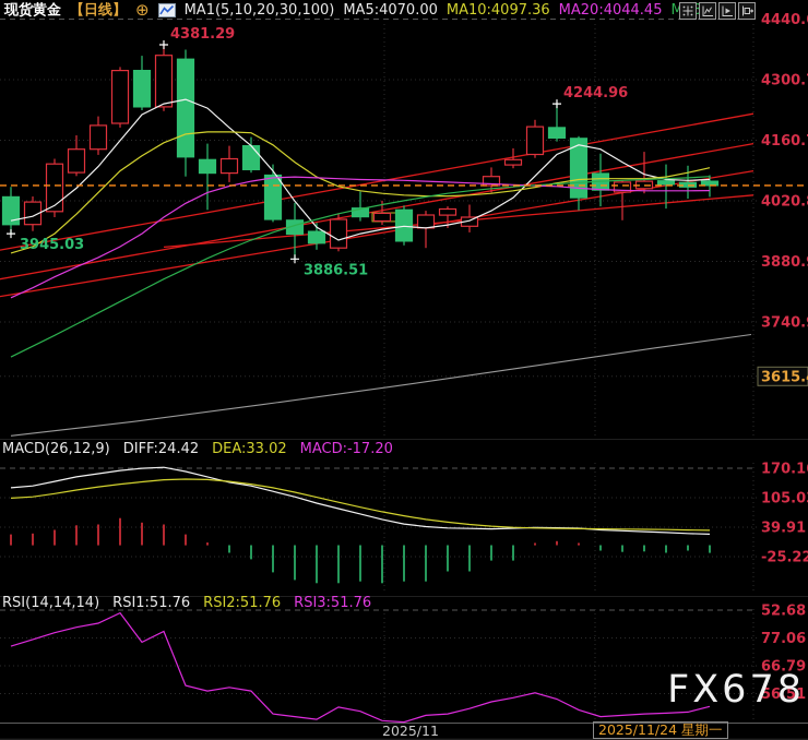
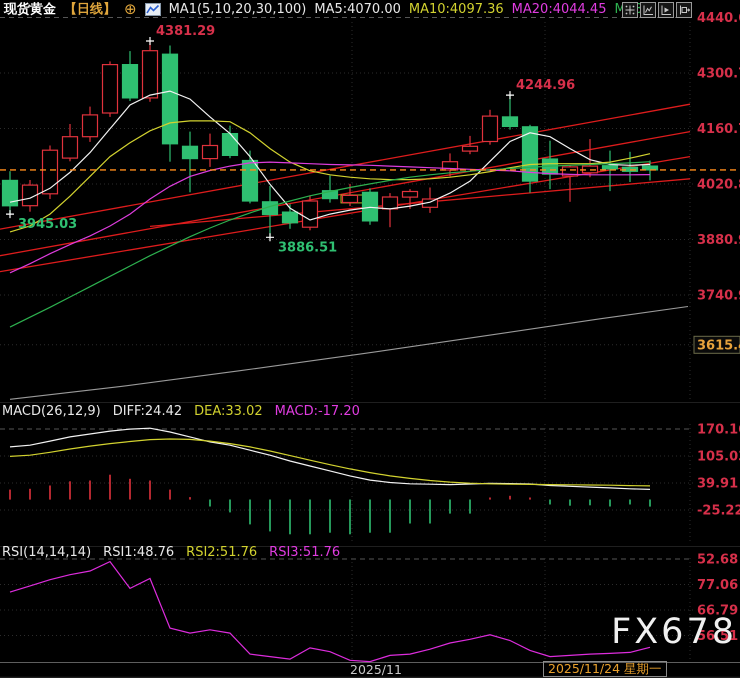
  4381.29
  4244.96
  3945.03
  3886.51
  4440.
  4300.
  4160.
  4020.
  3880.
  3740.
  3615.
  170.1
  105.0
  39.91
  -25.22
  52.68
  77.06
  66.79
  56.51
  现货黄金
  【日线】
  ⊕
  MA1(5,10,20,30,100)
  MA5:4070.00
  MA10:4097.36
  MA20:4044.45
  MACD(26,12,9)
  DIFF:24.42
  DEA:33.02
  MACD:-17.20
  RSI(14,14,14)
- RSI1:51.76
+ RSI1:48.76
  RSI2:51.76
  RSI3:51.76
  2025/11
  2025/11/24 星期一
  FX678
